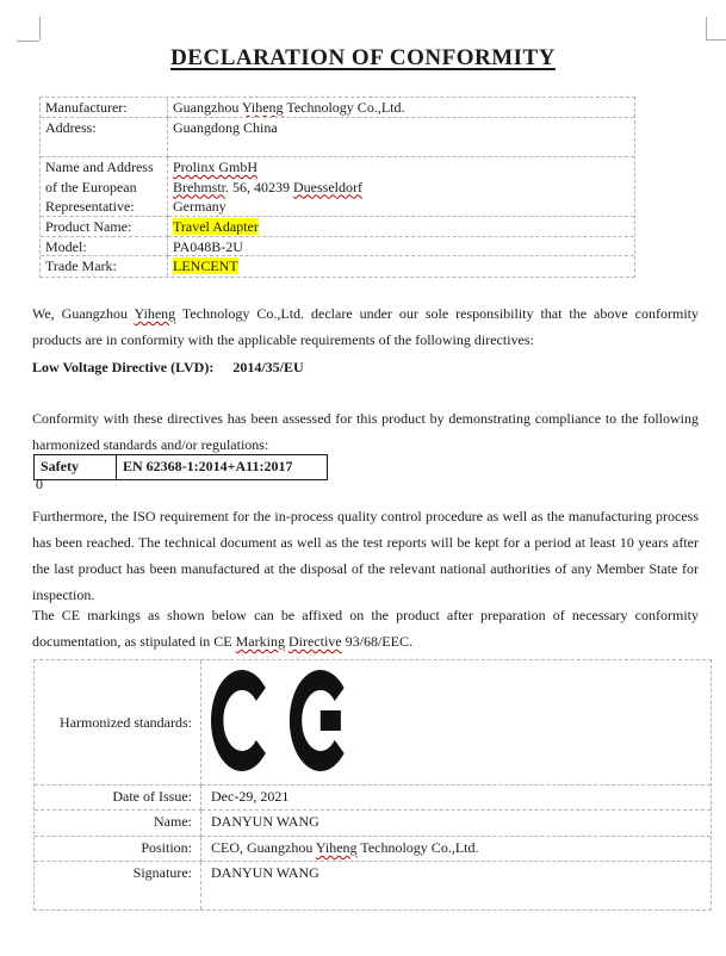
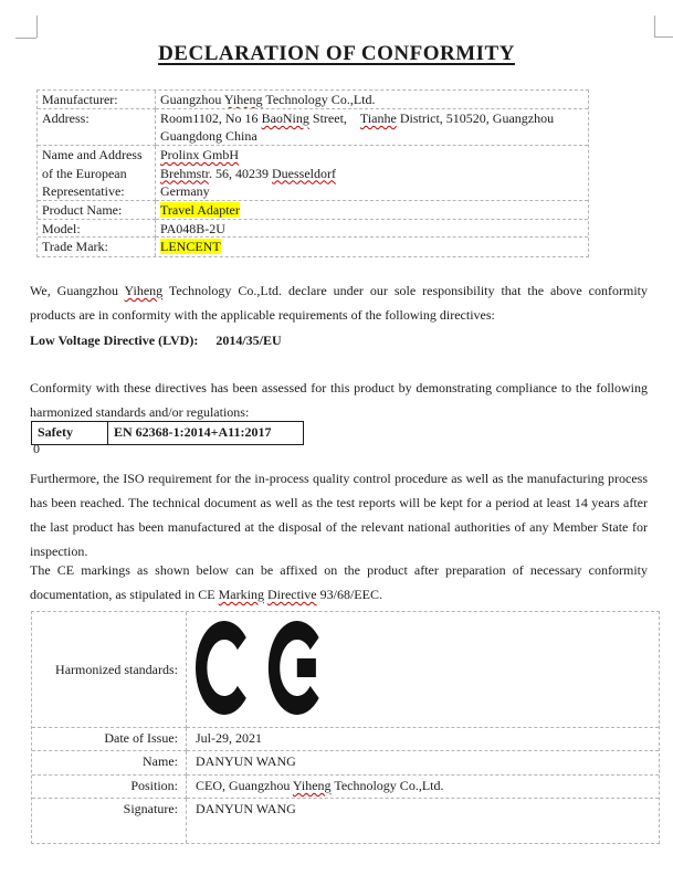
  DECLARATION OF CONFORMITY
  Manufacturer:
  Guangzhou Yiheng Technology Co.,Ltd.
  Address:
+ Room1102, No 16 BaoNing Street, Tianhe District, 510520, Guangzhou
  Guangdong China
  Name and Address
  of the European
  Representative:
  Prolinx GmbH
  Brehmstr. 56, 40239 Duesseldorf
  Germany
  Product Name:
  Travel Adapter
  Model:
  PA048B-2U
  Trade Mark:
  LENCENT
  We, Guangzhou Yiheng Technology Co.,Ltd. declare under our sole responsibility that the above conformity products are in conformity with the applicable requirements of the following directives:
  Low Voltage Directive (LVD): 2014/35/EU
  Conformity with these directives has been assessed for this product by demonstrating compliance to the following harmonized standards and/or regulations:
  Safety
  EN 62368-1:2014+A11:2017
  0
- Furthermore, the ISO requirement for the in-process quality control procedure as well as the manufacturing process has been reached. The technical document as well as the test reports will be kept for a period at least 10 years after the last product has been manufactured at the disposal of the relevant national authorities of any Member State for inspection.
+ Furthermore, the ISO requirement for the in-process quality control procedure as well as the manufacturing process has been reached. The technical document as well as the test reports will be kept for a period at least 14 years after the last product has been manufactured at the disposal of the relevant national authorities of any Member State for inspection.
  The CE markings as shown below can be affixed on the product after preparation of necessary conformity documentation, as stipulated in CE Marking Directive 93/68/EEC.
  Harmonized standards:
  Date of Issue:
- Dec-29, 2021
+ Jul-29, 2021
  Name:
  DANYUN WANG
  Position:
  CEO, Guangzhou Yiheng Technology Co.,Ltd.
  Signature:
  DANYUN WANG
